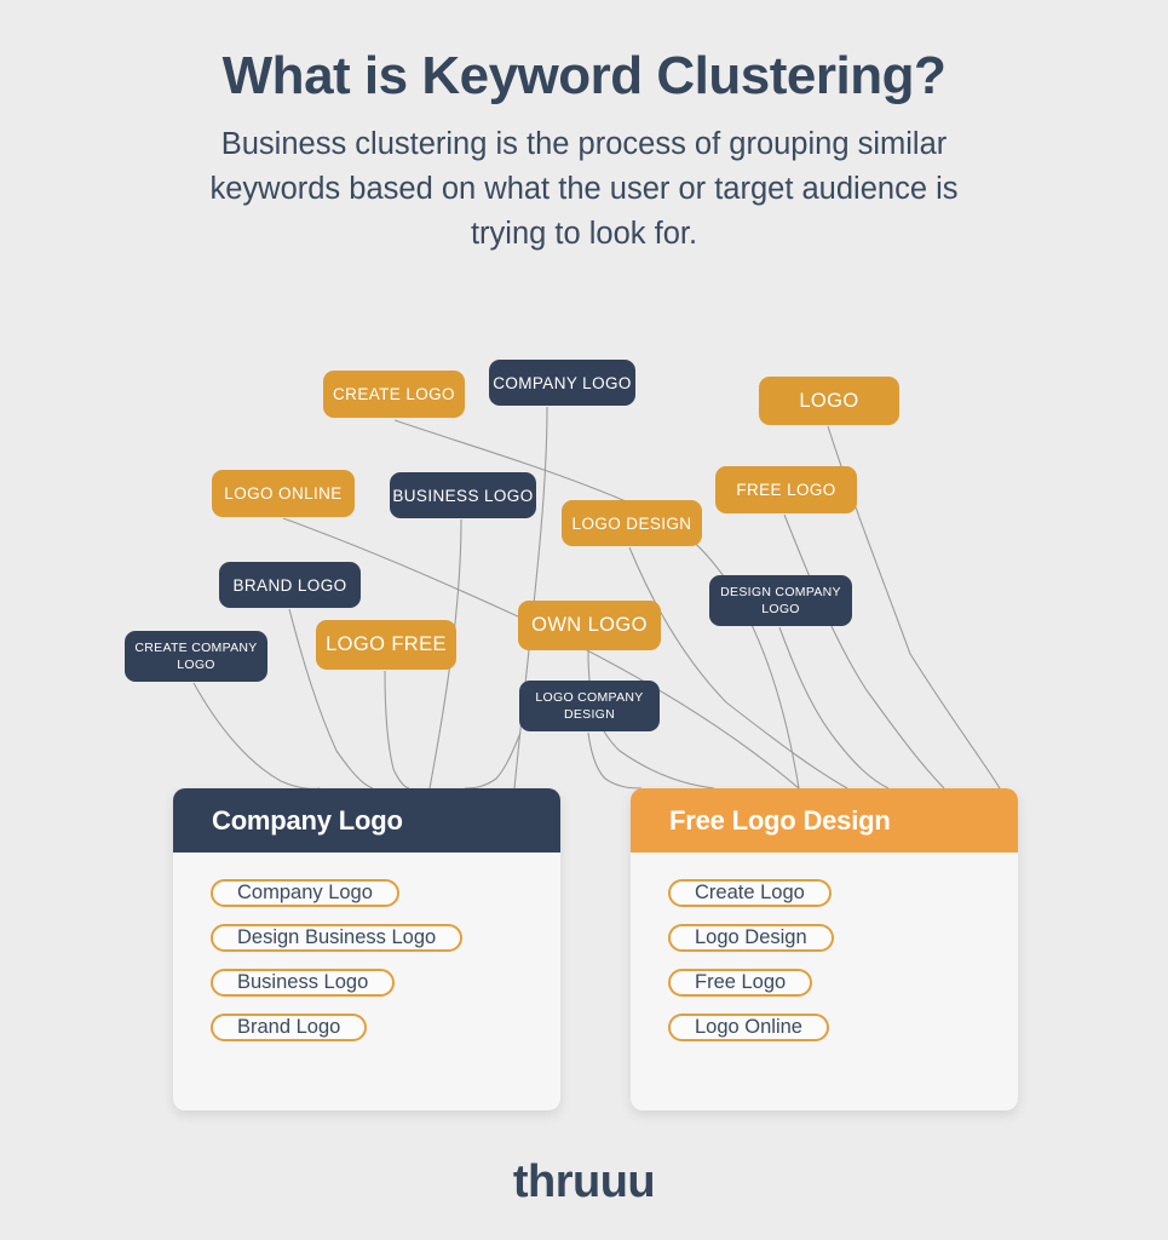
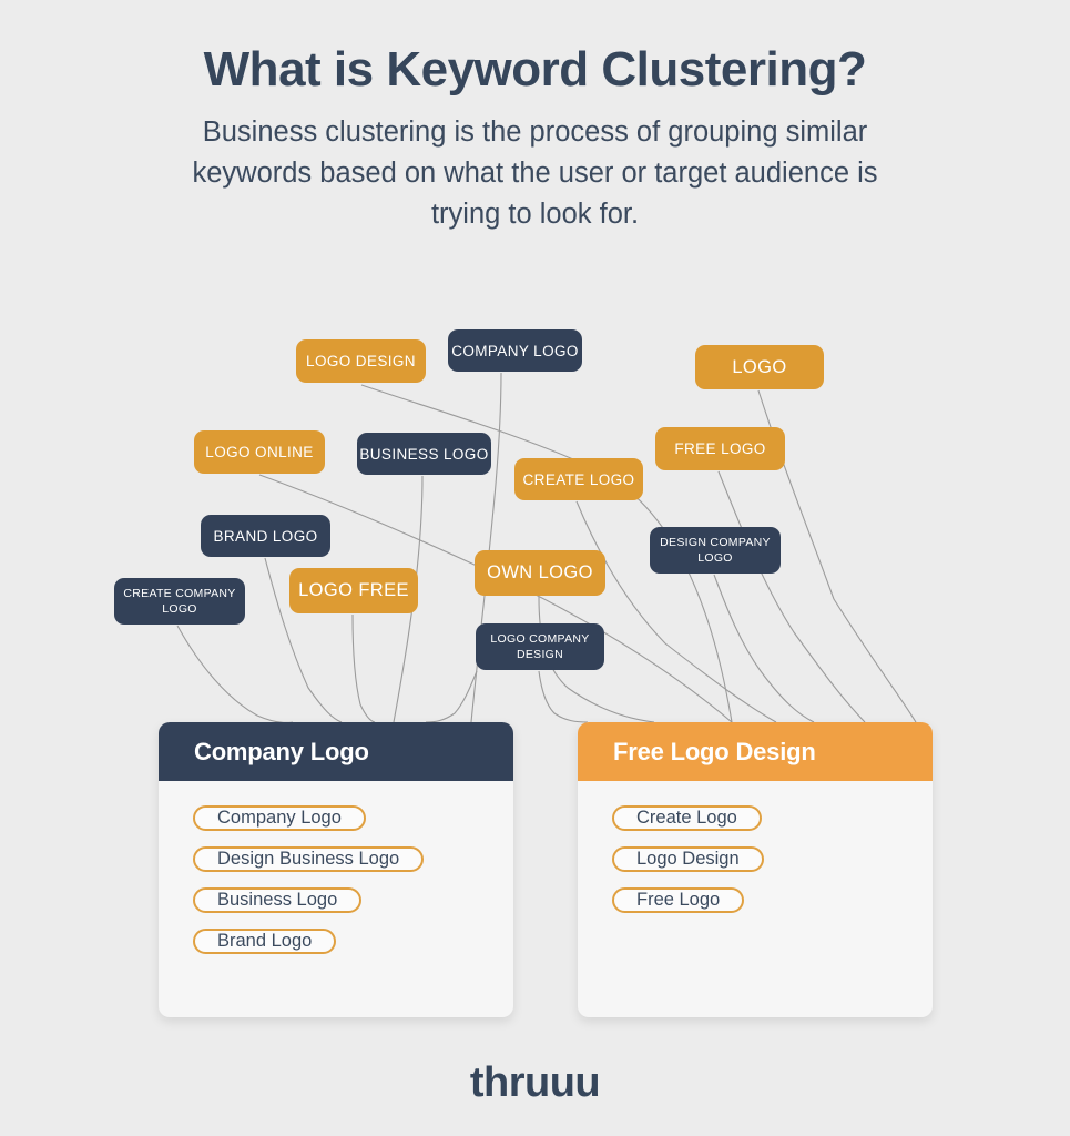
  What is Keyword Clustering?
  Business clustering is the process of grouping similar keywords based on what the user or target audience is trying to look for.
- CREATE LOGO
+ LOGO DESIGN
  COMPANY LOGO
  LOGO
  LOGO ONLINE
  BUSINESS LOGO
  FREE LOGO
- LOGO DESIGN
+ CREATE LOGO
  BRAND LOGO
  DESIGN COMPANY
  LOGO
  OWN LOGO
  LOGO FREE
  CREATE COMPANY
  LOGO
  LOGO COMPANY
  DESIGN
  Company Logo
  Company Logo
  Design Business Logo
  Business Logo
  Brand Logo
  Free Logo Design
  Create Logo
  Logo Design
  Free Logo
- Logo Online
  thruuu
